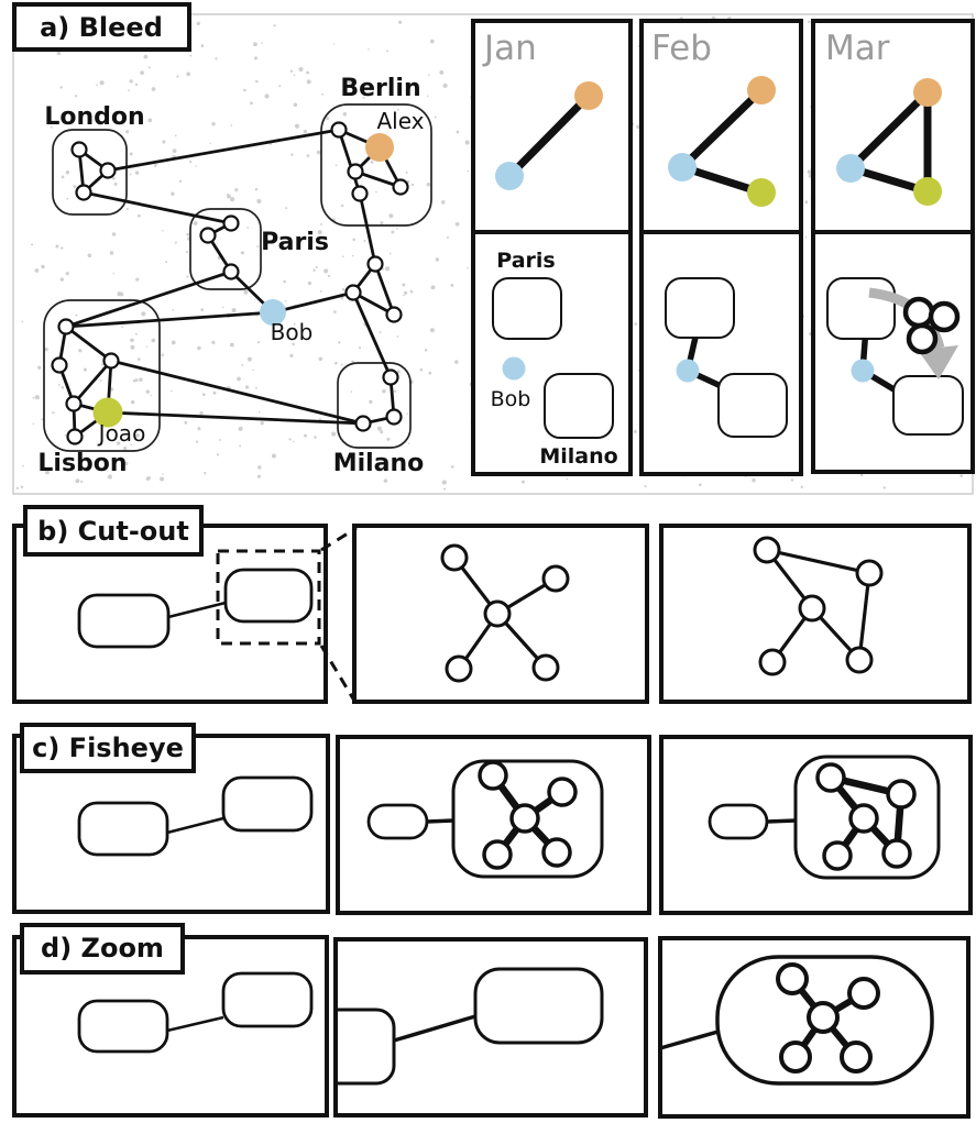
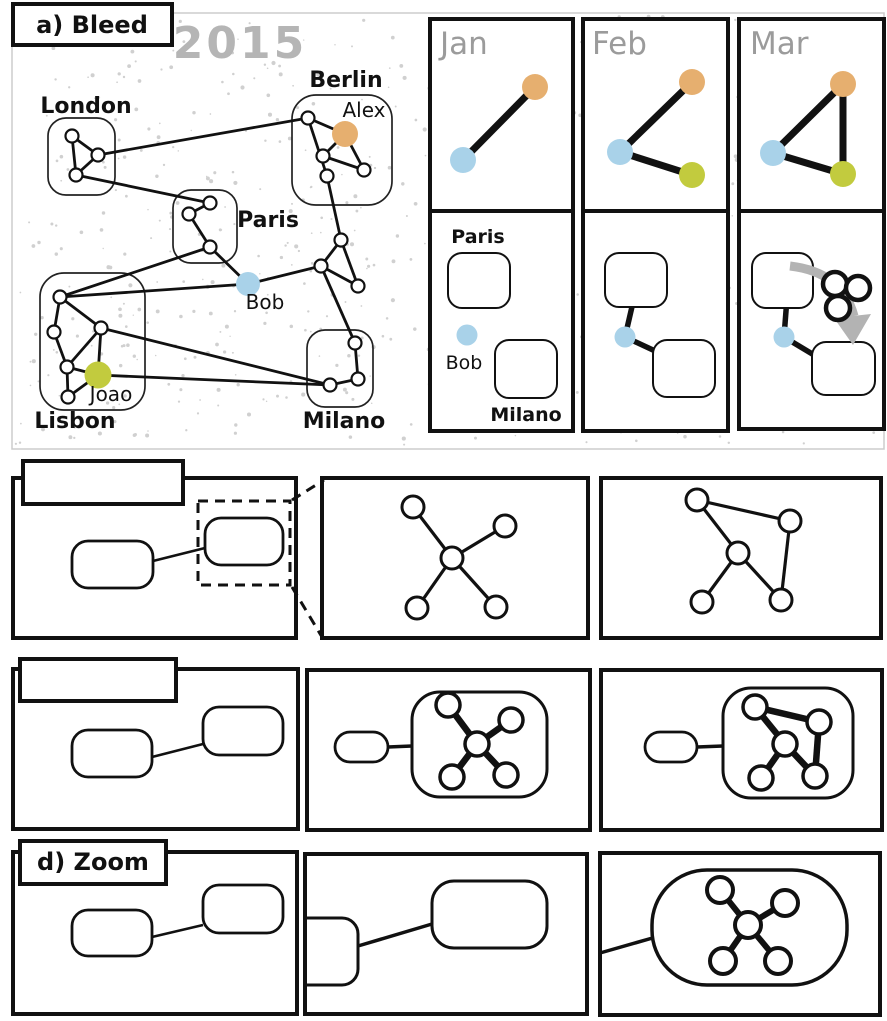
+ 2015
  London
  Berlin
  Paris
  Lisbon
  Milano
  Alex
  Bob
  Joao
  Jan
  Feb
  Mar
  Paris
  Bob
  Milano
  a) Bleed
- b) Cut-out
- c) Fisheye
  d) Zoom
